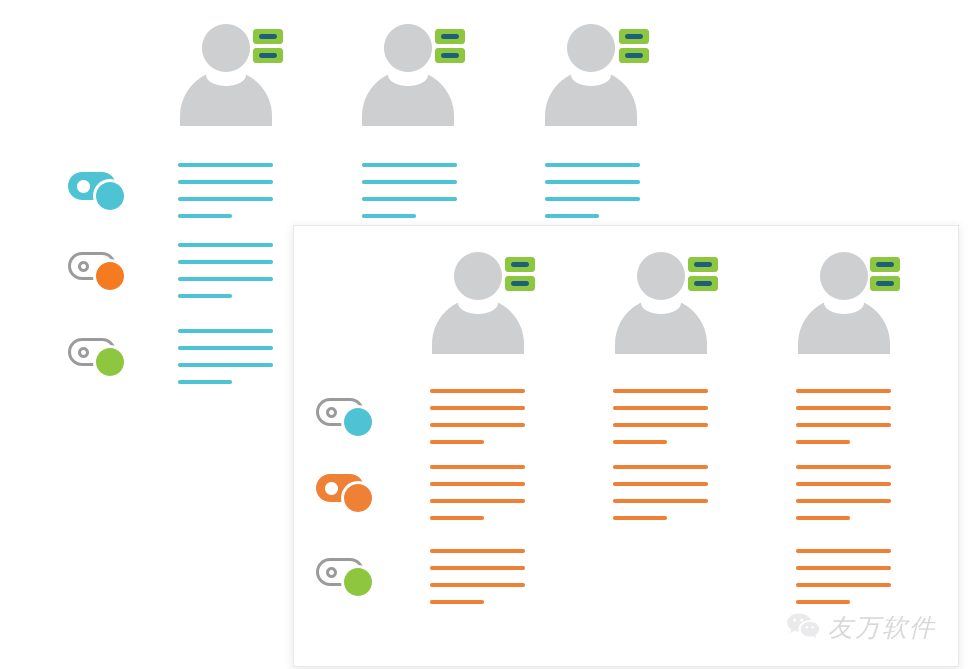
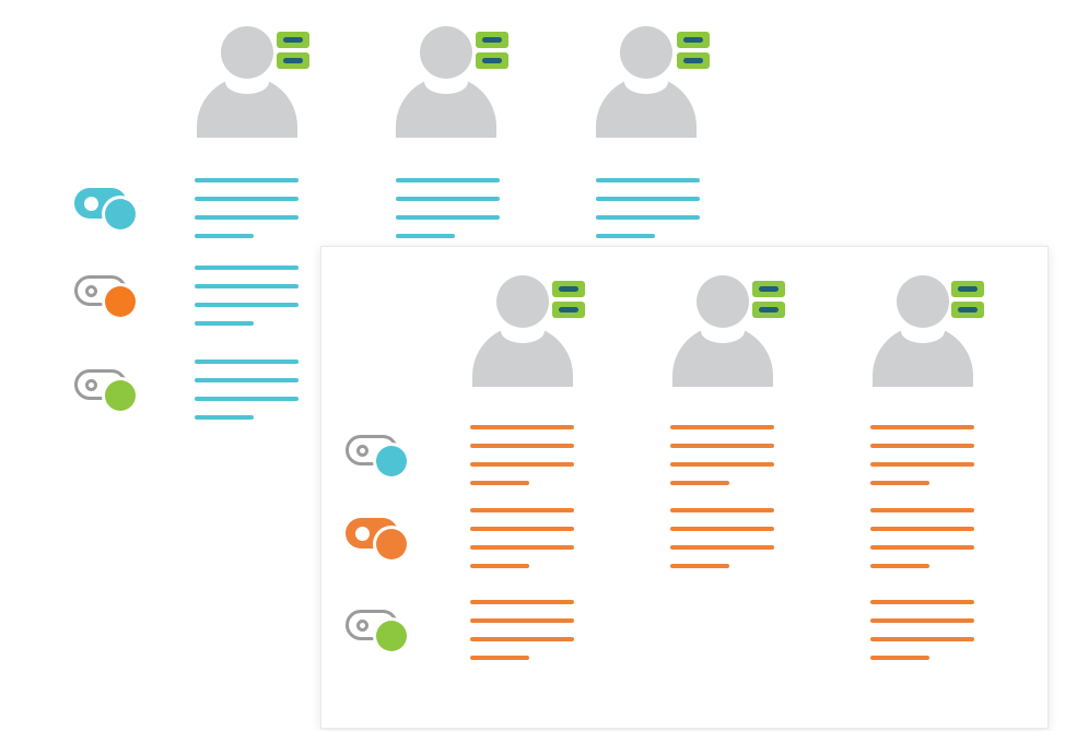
- 友万软件
